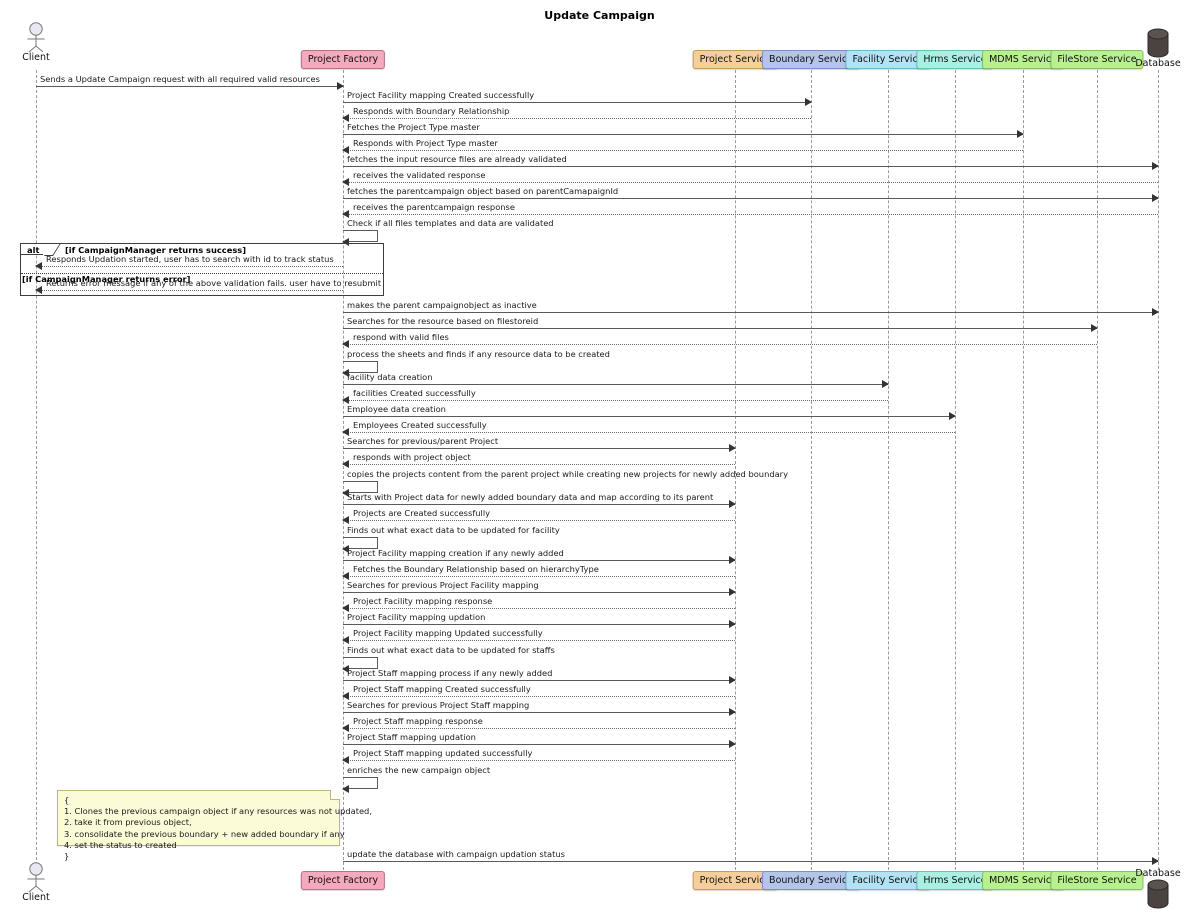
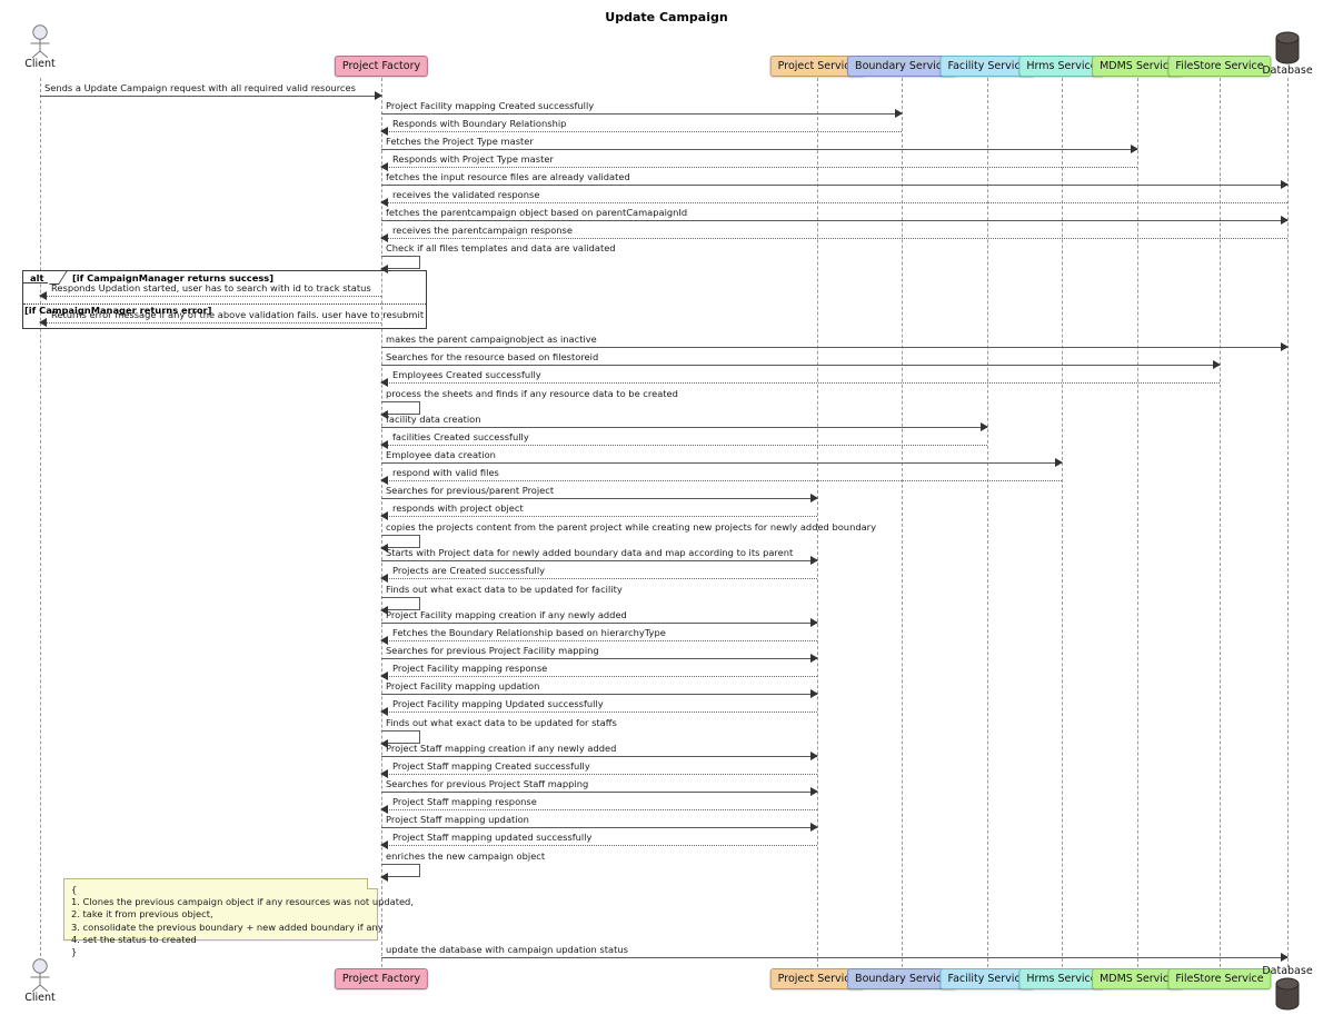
  Update Campaign
  Client
  Project Factory
  Project Servi
  Boundary Servi
  Facility Servic
  Hrms Servic
  MDMS Servic
  FileStore Service
  Database
  Client
  Project Factory
  Project Servi
  Boundary Servi
  Facility Servic
  Hrms Servic
  MDMS Servic
  FileStore Service
  Database
  Sends a Update Campaign request with all required valid resources
  Project Facility mapping Created successfully
  Responds with Boundary Relationship
  Fetches the Project Type master
  Responds with Project Type master
  fetches the input resource files are already validated
  receives the validated response
  fetches the parentcampaign object based on parentCamapaignId
  receives the parentcampaign response
  makes the parent campaignobject as inactive
  Searches for the resource based on filestoreid
- respond with valid files
+ Employees Created successfully
  facility data creation
  facilities Created successfully
  Employee data creation
- Employees Created successfully
+ respond with valid files
  Searches for previous/parent Project
  responds with project object
  Starts with Project data for newly added boundary data and map according to its parent
  Projects are Created successfully
  Project Facility mapping creation if any newly added
  Fetches the Boundary Relationship based on hierarchyType
  Searches for previous Project Facility mapping
  Project Facility mapping response
  Project Facility mapping updation
  Project Facility mapping Updated successfully
- Project Staff mapping process if any newly added
+ Project Staff mapping creation if any newly added
  Project Staff mapping Created successfully
  Searches for previous Project Staff mapping
  Project Staff mapping response
  Project Staff mapping updation
  Project Staff mapping updated successfully
  update the database with campaign updation status
  Check if all files templates and data are validated
  process the sheets and finds if any resource data to be created
  copies the projects content from the parent project while creating new projects for newly added boundary
  Finds out what exact data to be updated for facility
  Finds out what exact data to be updated for staffs
  enriches the new campaign object
  alt
  [if CampaignManager returns success]
  [if CampaignManager returns error]
  Responds Updation started, user has to search with id to track status
  Returns error message if any of the above validation fails. user have to resubmit
  {
  1. Clones the previous campaign object if any resources was not updated,
  2. take it from previous object,
  3. consolidate the previous boundary + new added boundary if any
  4. set the status to created
  }
